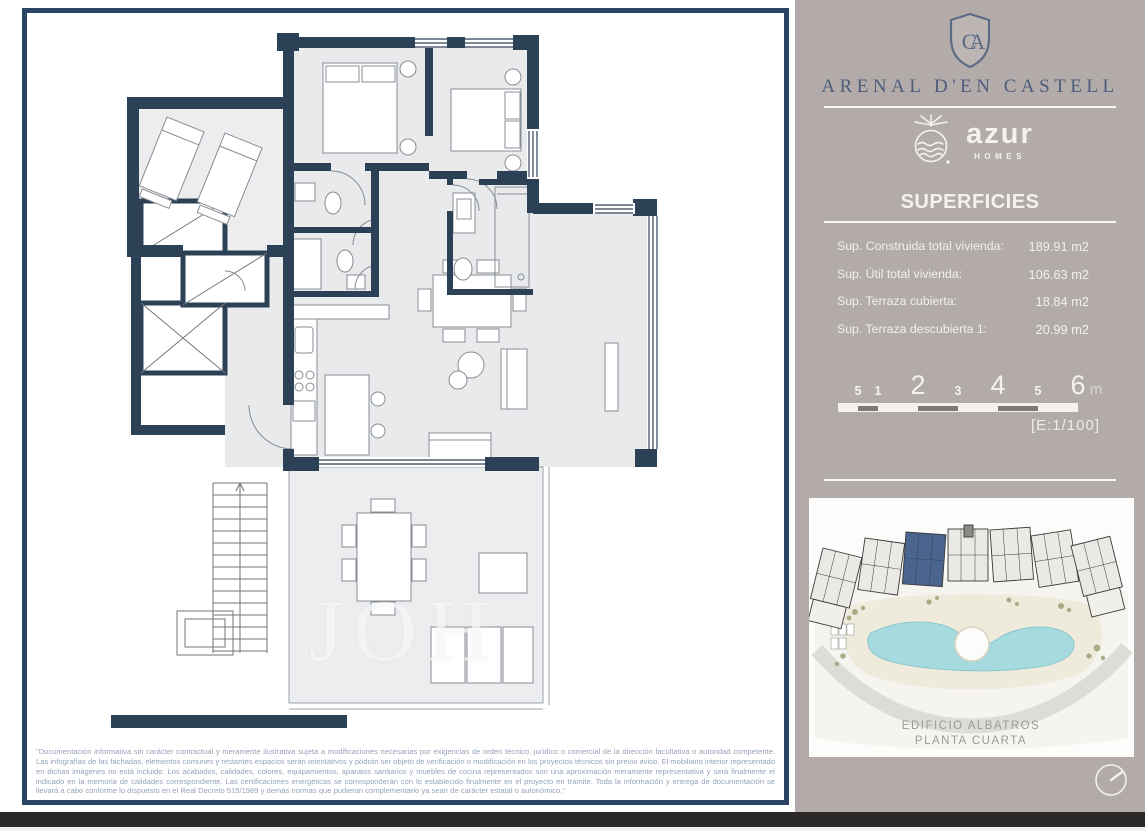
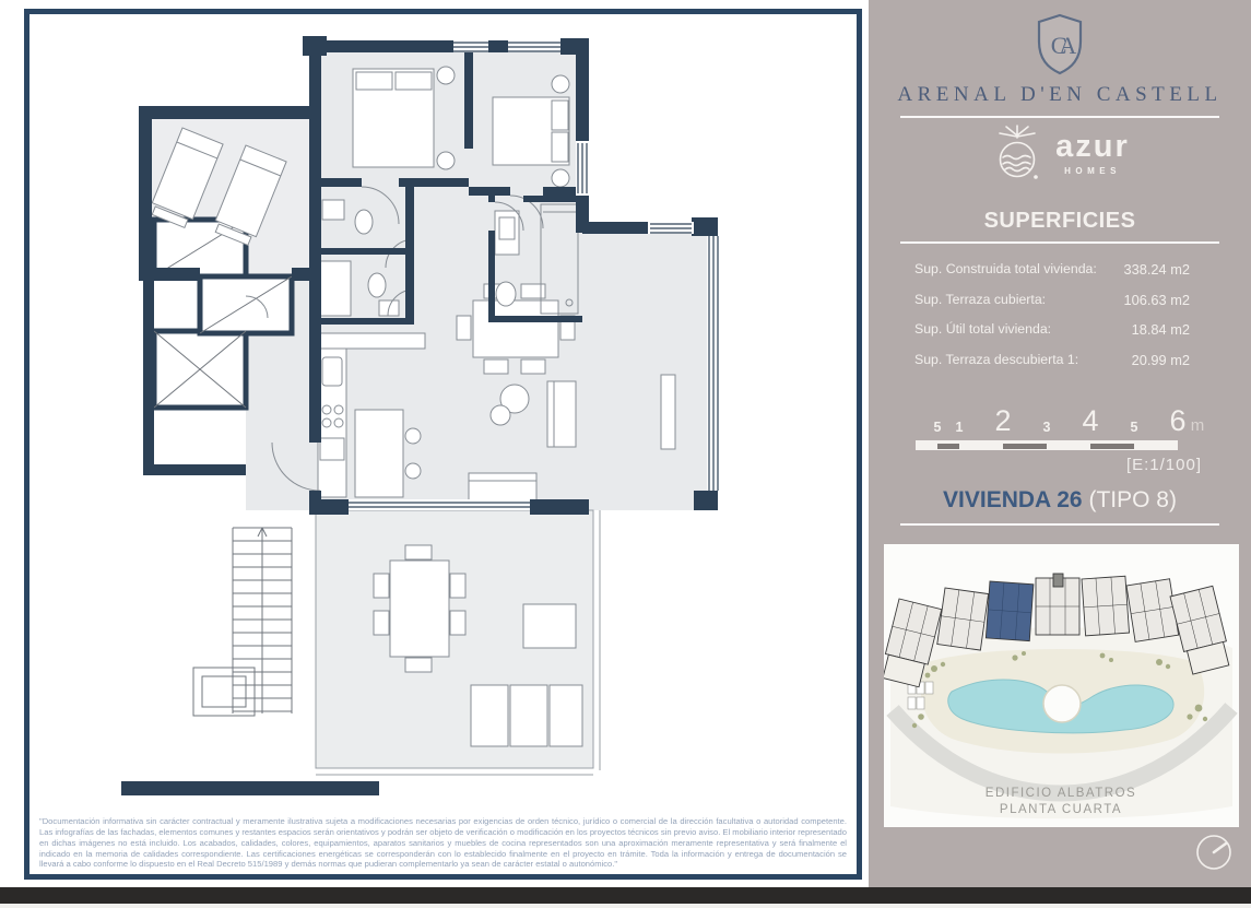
- JOH
  "Documentación informativa sin carácter contractual y meramente ilustrativa sujeta a modificaciones necesarias por exigencias de orden técnico, jurídico o comercial de la dirección facultativa o autoridad competente. Las infografías de las fachadas, elementos comunes y restantes espacios serán orientativos y podrán ser objeto de verificación o modificación en los proyectos técnicos sin previo aviso. El mobiliario interior representado en dichas imágenes no está incluido. Los acabados, calidades, colores, equipamientos, aparatos sanitarios y muebles de cocina representados son una aproximación meramente representativa y será finalmente el indicado en la memoria de calidades correspondiente. Las certificaciones energéticas se corresponderán con lo establecido finalmente en el proyecto en trámite. Toda la información y entrega de documentación se llevará a cabo conforme lo dispuesto en el Real Decreto 515/1989 y demás normas que pudieran complementarlo ya sean de carácter estatal o autonómico."
  CA
  ARENAL D'EN CASTELL
  azur
  HOMES
  SUPERFICIES
  Sup. Construida total vivienda:
- 189.91 m2
+ 338.24 m2
- Sup. Útil total vivienda:
+ Sup. Terraza cubierta:
  106.63 m2
- Sup. Terraza cubierta:
+ Sup. Útil total vivienda:
  18.84 m2
  Sup. Terraza descubierta 1:
  20.99 m2
  5
  1
  2
  3
  4
  5
  6
  m
  [E:1/100]
+ VIVIENDA 26 (TIPO 8)
  EDIFICIO ALBATROS
  PLANTA CUARTA
